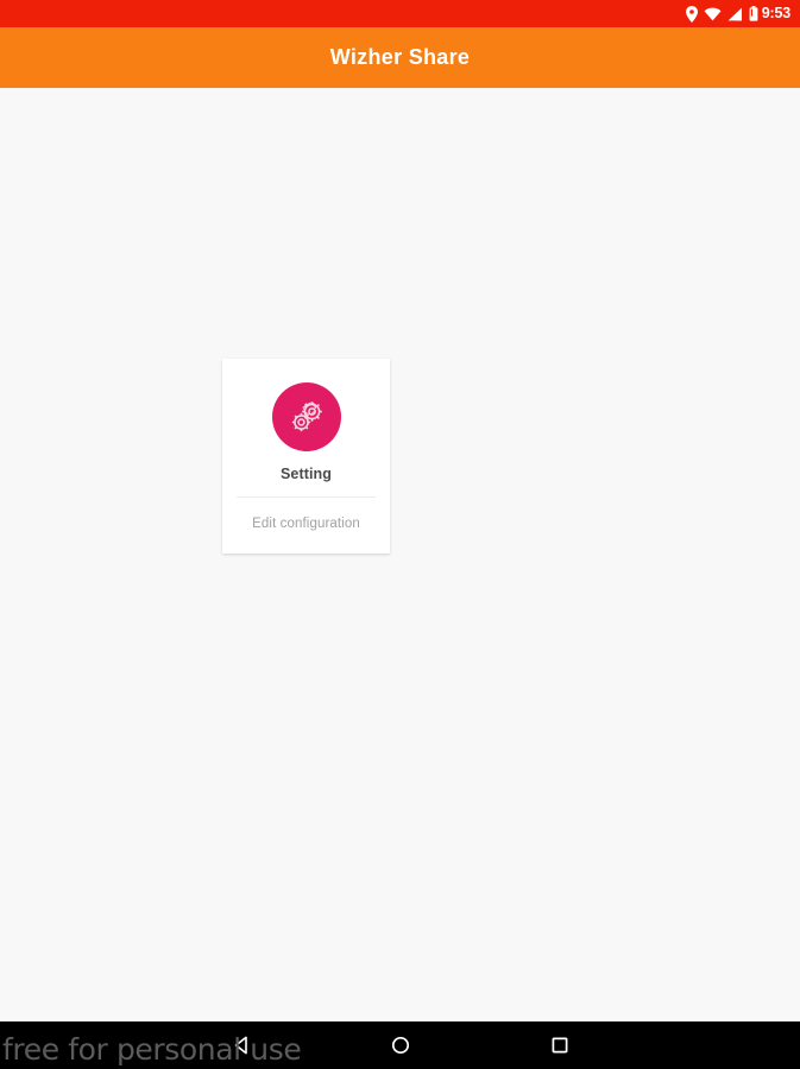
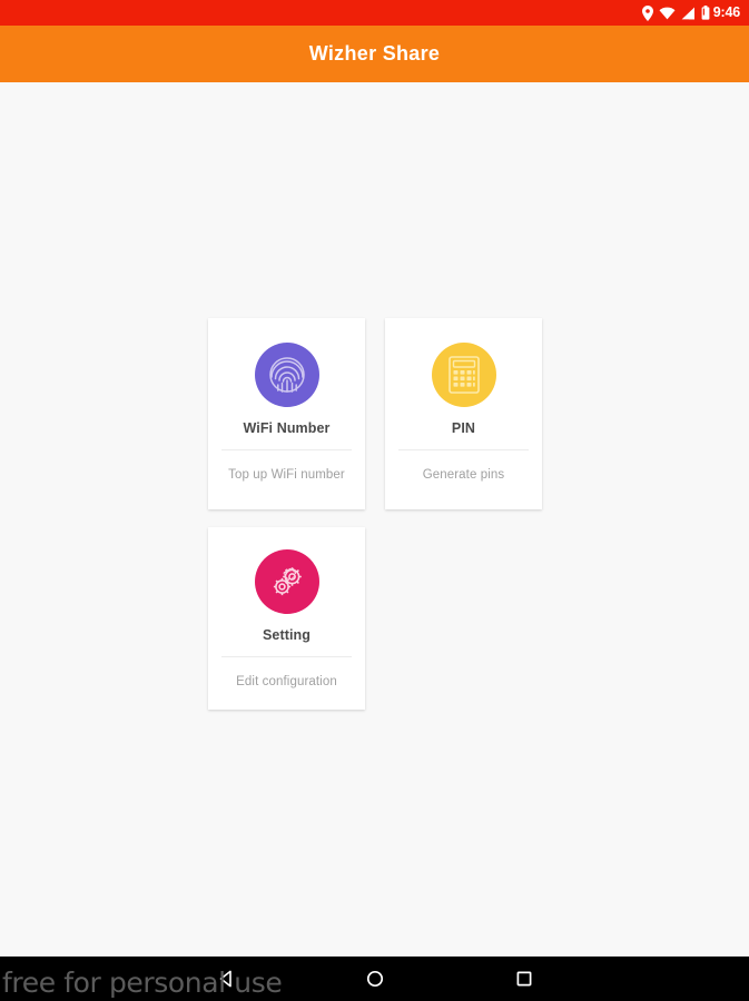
- 9:53
+ 9:46
  Wizher Share
+ WiFi Number
+ Top up WiFi number
+ PIN
+ Generate pins
  Setting
  Edit configuration
  free for personal use
